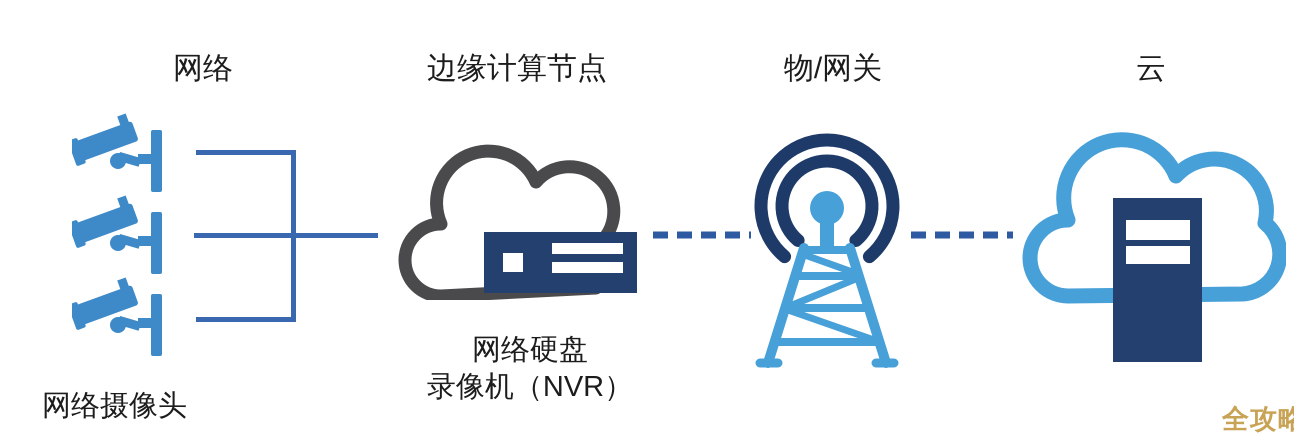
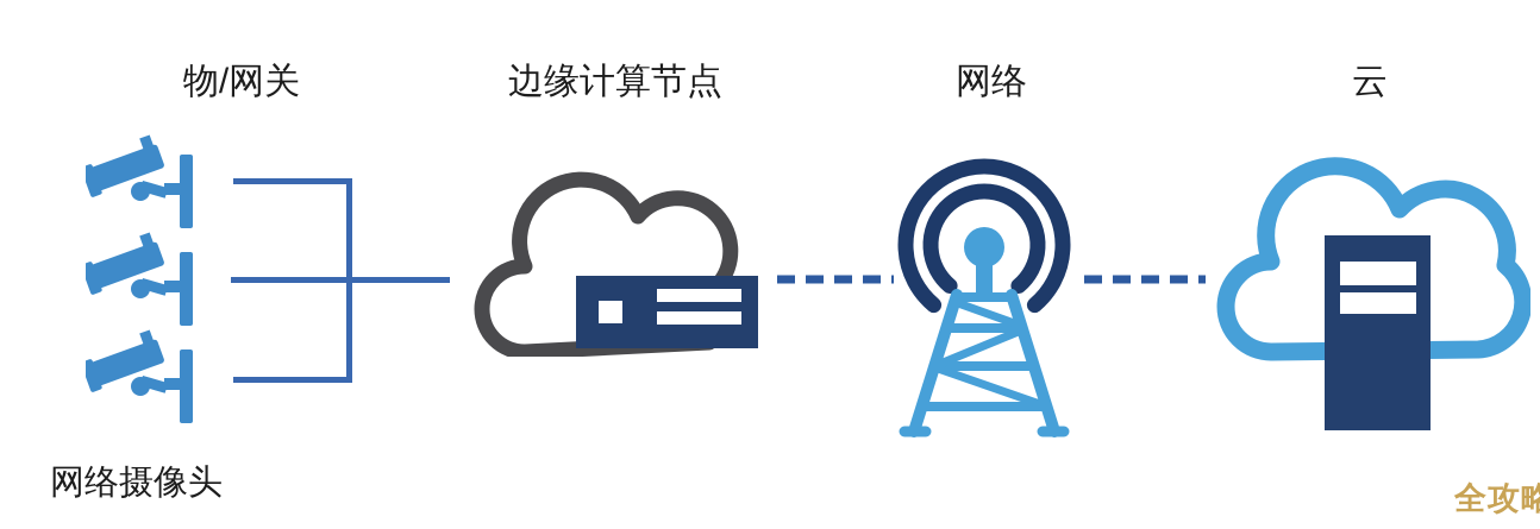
- 网络
+ 物/网关
  边缘计算节点
- 物/网关
+ 网络
  云
  网络摄像头
- 网络硬盘
- 录像机（NVR）
  全攻略
